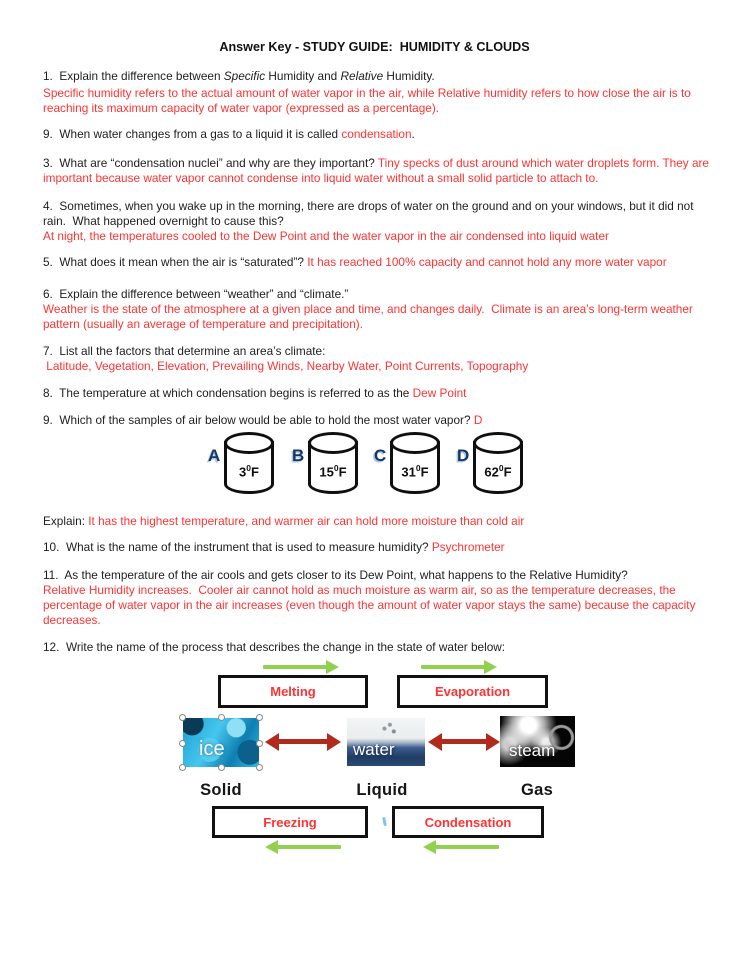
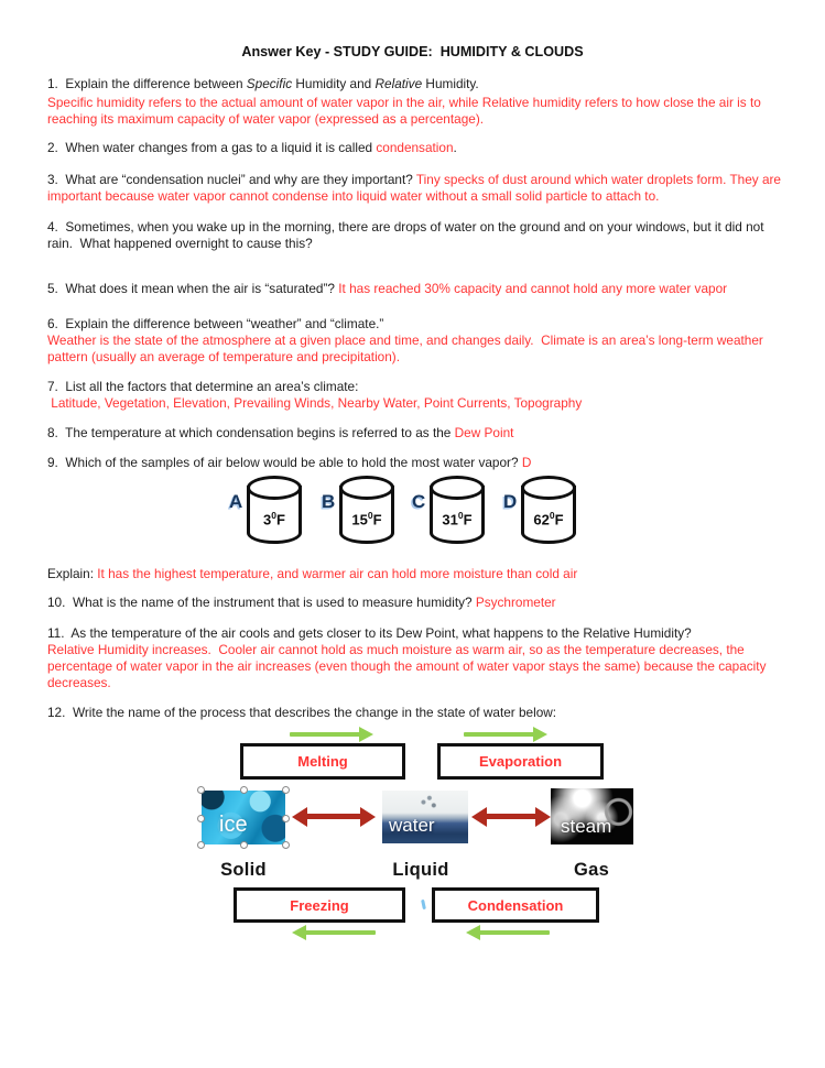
  Answer Key - STUDY GUIDE: HUMIDITY & CLOUDS
  1. Explain the difference between Specific Humidity and Relative Humidity.
  Specific humidity refers to the actual amount of water vapor in the air, while Relative humidity refers to how close the air is to reaching its maximum capacity of water vapor (expressed as a percentage).
- 9. When water changes from a gas to a liquid it is called condensation.
+ 2. When water changes from a gas to a liquid it is called condensation.
  3. What are “condensation nuclei” and why are they important? Tiny specks of dust around which water droplets form. They are important because water vapor cannot condense into liquid water without a small solid particle to attach to.
  4. Sometimes, when you wake up in the morning, there are drops of water on the ground and on your windows, but it did not rain. What happened overnight to cause this?
- At night, the temperatures cooled to the Dew Point and the water vapor in the air condensed into liquid water
- 5. What does it mean when the air is “saturated”? It has reached 100% capacity and cannot hold any more water vapor
+ 5. What does it mean when the air is “saturated”? It has reached 30% capacity and cannot hold any more water vapor
  6. Explain the difference between “weather” and “climate.”
  Weather is the state of the atmosphere at a given place and time, and changes daily. Climate is an area’s long-term weather pattern (usually an average of temperature and precipitation).
  7. List all the factors that determine an area’s climate:
  Latitude, Vegetation, Elevation, Prevailing Winds, Nearby Water, Point Currents, Topography
  8. The temperature at which condensation begins is referred to as the Dew Point
  9. Which of the samples of air below would be able to hold the most water vapor? D
  A
  30F
  B
  150F
  C
  310F
  D
  620F
  Explain: It has the highest temperature, and warmer air can hold more moisture than cold air
  10. What is the name of the instrument that is used to measure humidity? Psychrometer
  11. As the temperature of the air cools and gets closer to its Dew Point, what happens to the Relative Humidity?
  Relative Humidity increases. Cooler air cannot hold as much moisture as warm air, so as the temperature decreases, the percentage of water vapor in the air increases (even though the amount of water vapor stays the same) because the capacity decreases.
  12. Write the name of the process that describes the change in the state of water below:
  Melting
  Evaporation
  ice
  water
  steam
  Solid
  Liquid
  Gas
  Freezing
  Condensation
